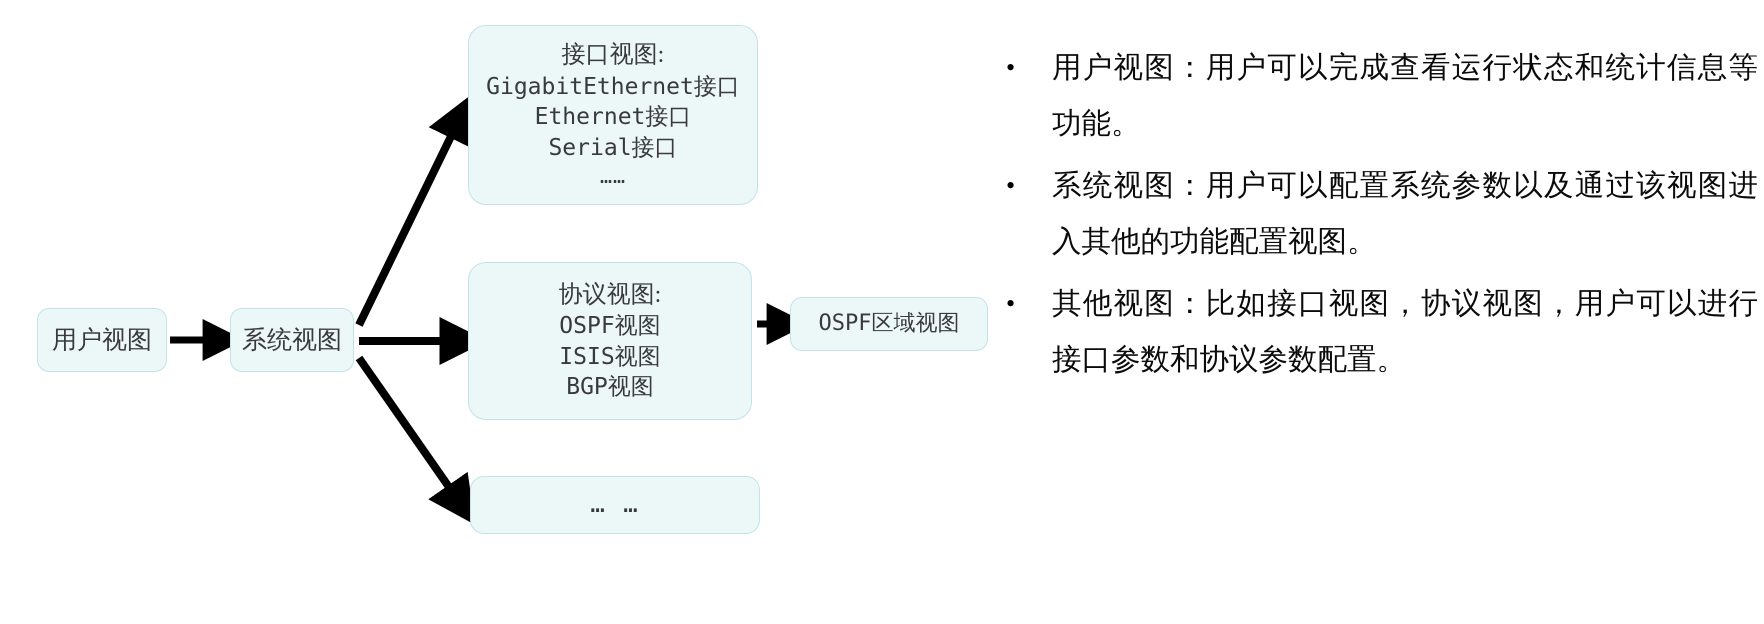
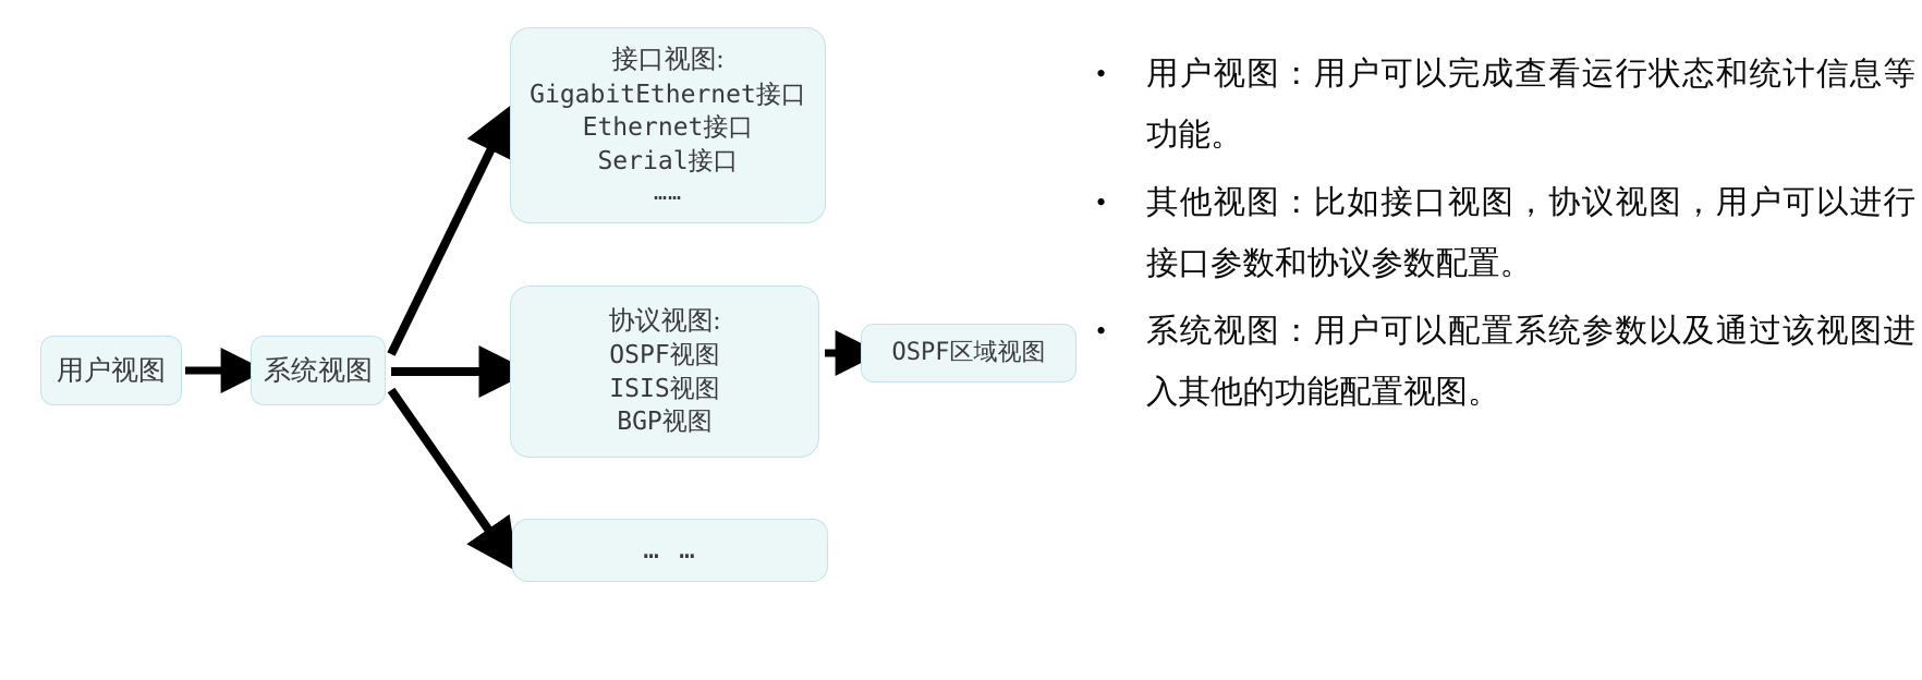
  用户视图
  系统视图
  接口视图:
  GigabitEthernet接口
  Ethernet接口
  Serial接口
  ……
  协议视图:
  OSPF视图
  ISIS视图
  BGP视图
  OSPF区域视图
  … …
  •
  用户视图：用户可以完成查看运行状态和统计信息等功能。
  •
- 系统视图：用户可以配置系统参数以及通过该视图进入其他的功能配置视图。
+ 其他视图：比如接口视图，协议视图，用户可以进行接口参数和协议参数配置。
  •
- 其他视图：比如接口视图，协议视图，用户可以进行接口参数和协议参数配置。
+ 系统视图：用户可以配置系统参数以及通过该视图进入其他的功能配置视图。
